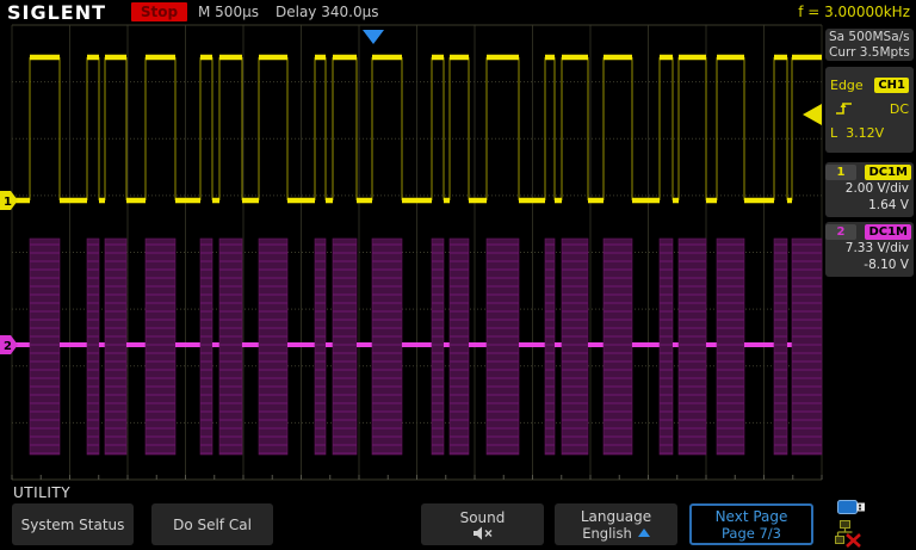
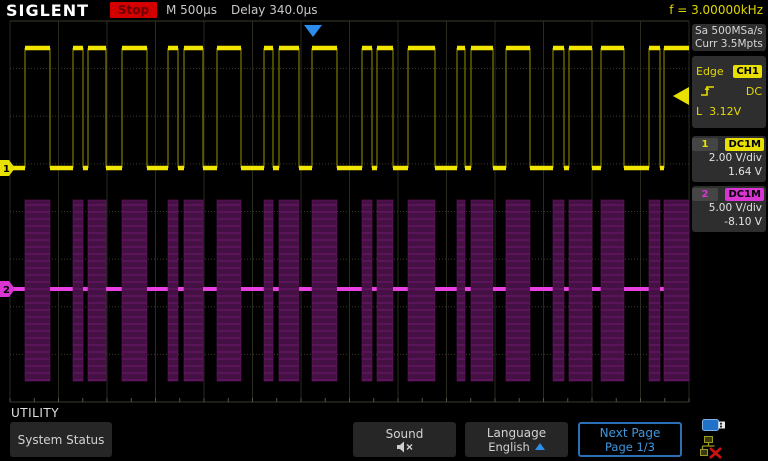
  SIGLENT
  Stop
  M 500µs
  Delay 340.0µs
  f = 3.00000kHz
  1
  2
  Sa 500MSa/s
  Curr 3.5Mpts
  Edge
  CH1
  DC
  L 3.12V
  1
  DC1M
  2.00 V/div
  1.64 V
  2
  DC1M
- 7.33 V/div
+ 5.00 V/div
  -8.10 V
  UTILITY
  System Status
- Do Self Cal
  Sound
  Language
  English
  Next Page
- Page 7/3
+ Page 1/3
